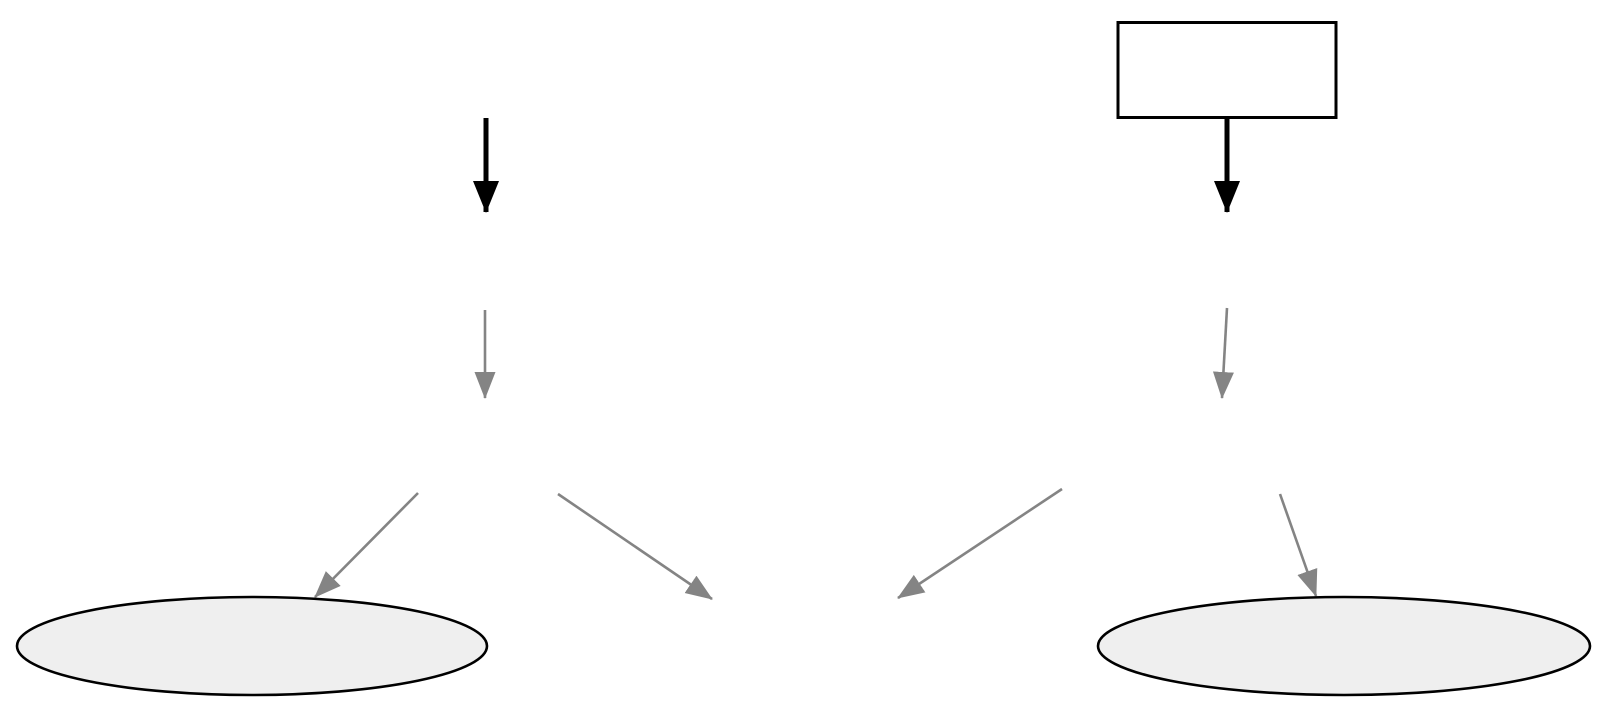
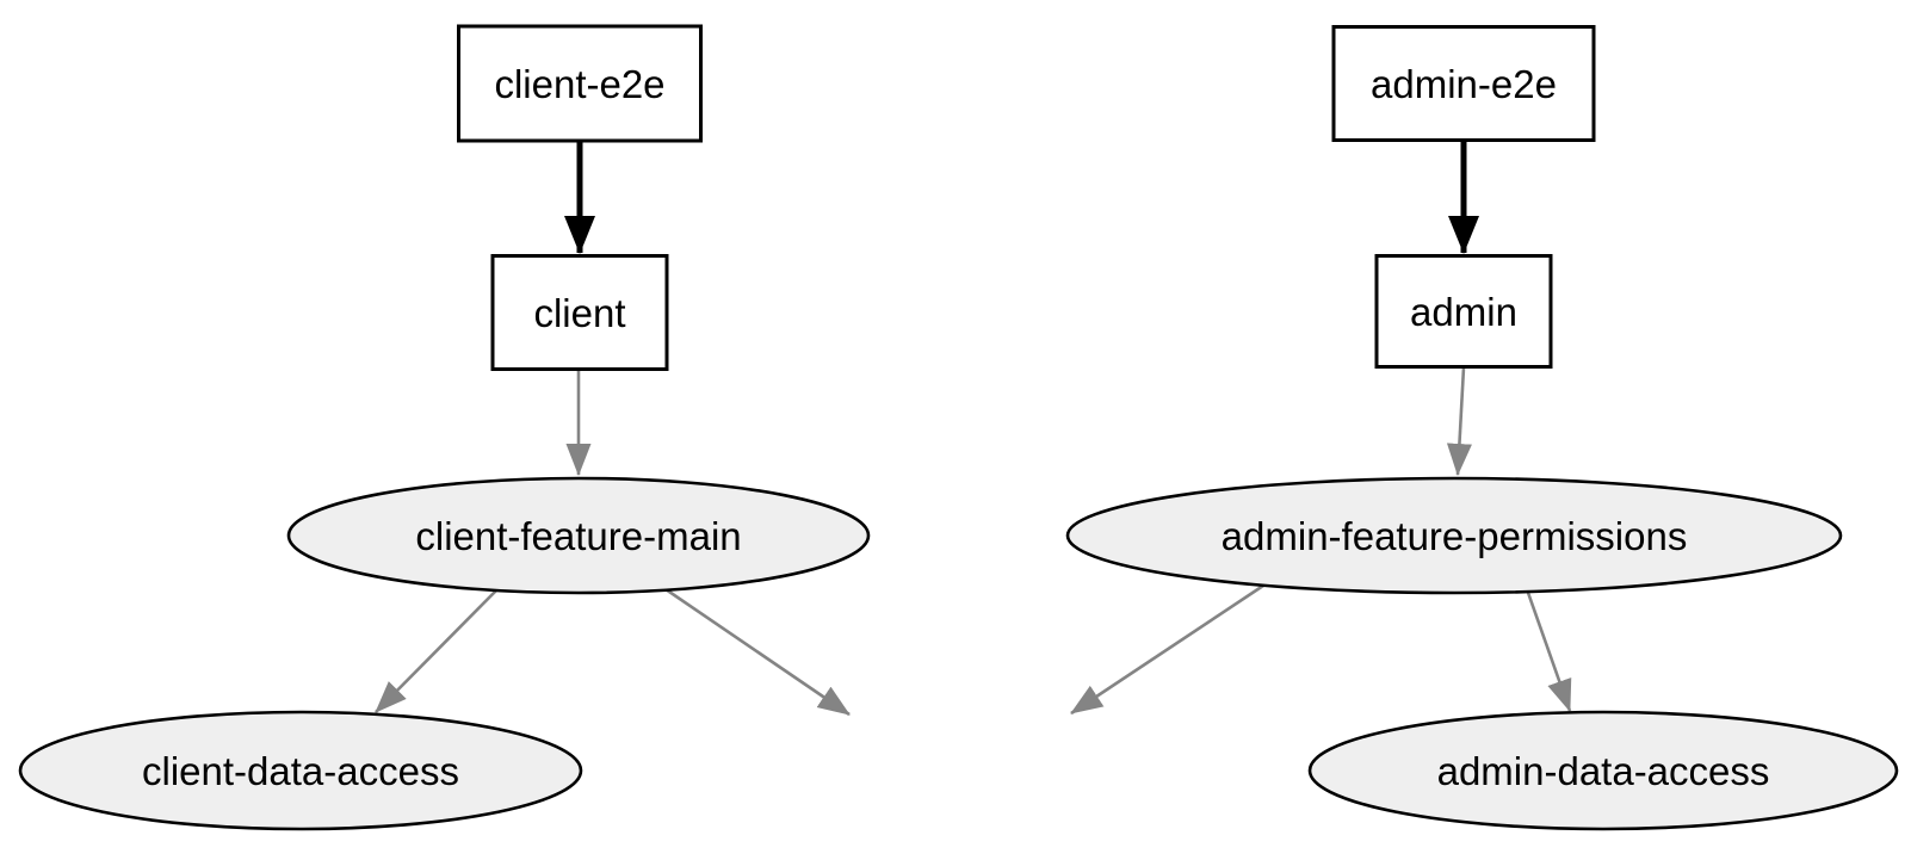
+ client-e2e
+ client
+ admin-e2e
+ admin
+ client-feature-main
+ admin-feature-permissions
+ client-data-access
+ admin-data-access
